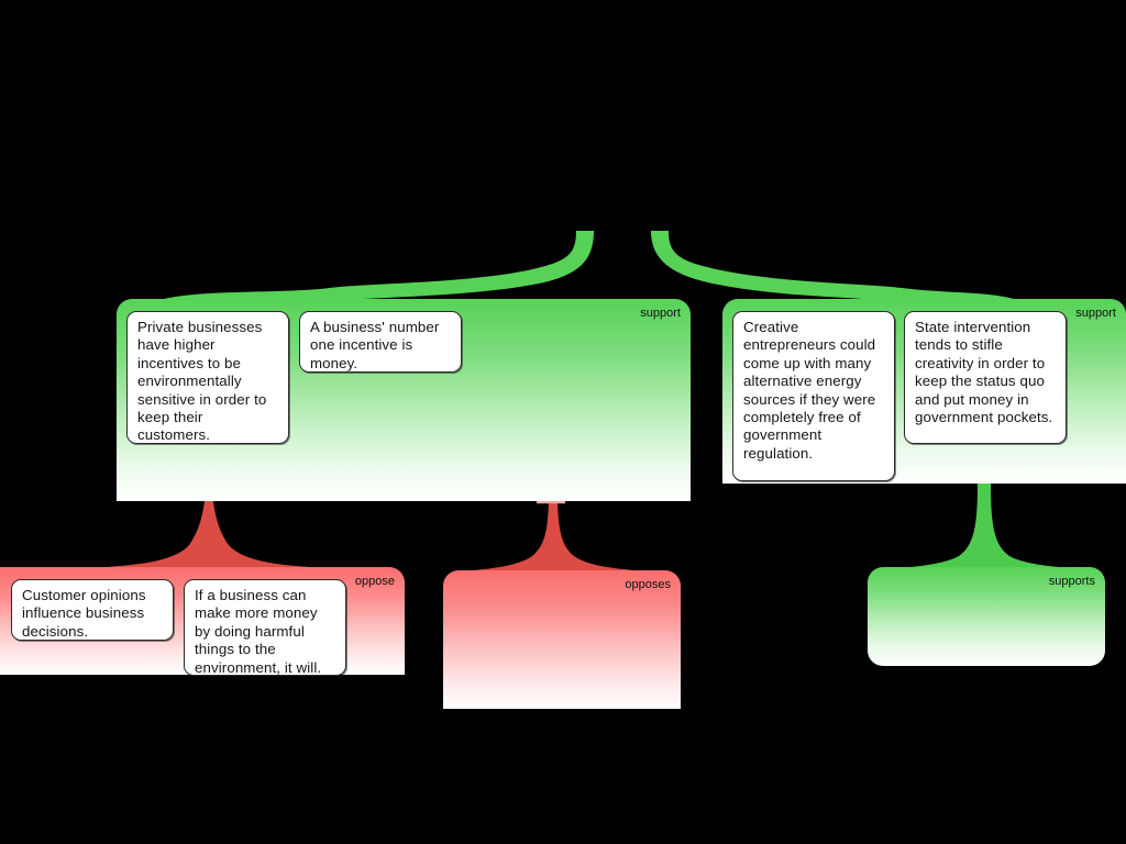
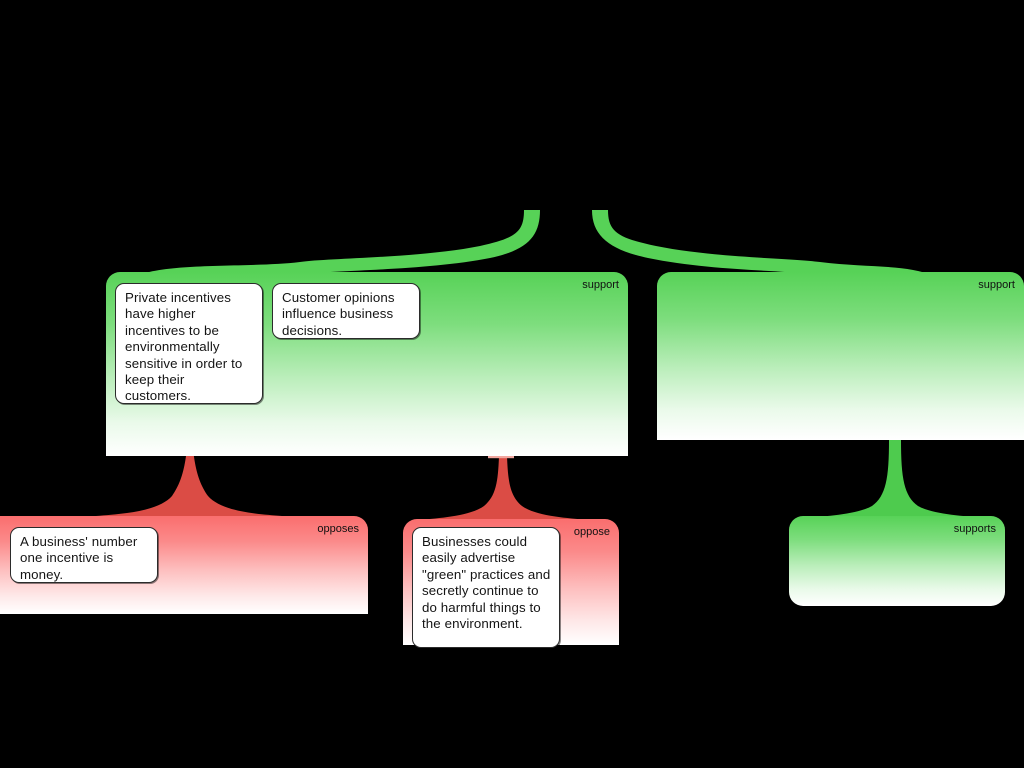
  support
- Private businesses have higher incentives to be environmentally sensitive in order to keep their customers.
+ Private incentives have higher incentives to be environmentally sensitive in order to keep their customers.
- A business' number one incentive is money.
+ Customer opinions influence business decisions.
  support
- Creative entrepreneurs could come up with many alternative energy sources if they were completely free of government regulation.
- State intervention tends to stifle creativity in order to keep the status quo and put money in government pockets.
- oppose
+ opposes
- Customer opinions influence business decisions.
+ A business' number one incentive is money.
- If a business can make more money by doing harmful things to the environment, it will.
- opposes
+ oppose
+ Businesses could easily advertise "green" practices and secretly continue to do harmful things to the environment.
  supports
